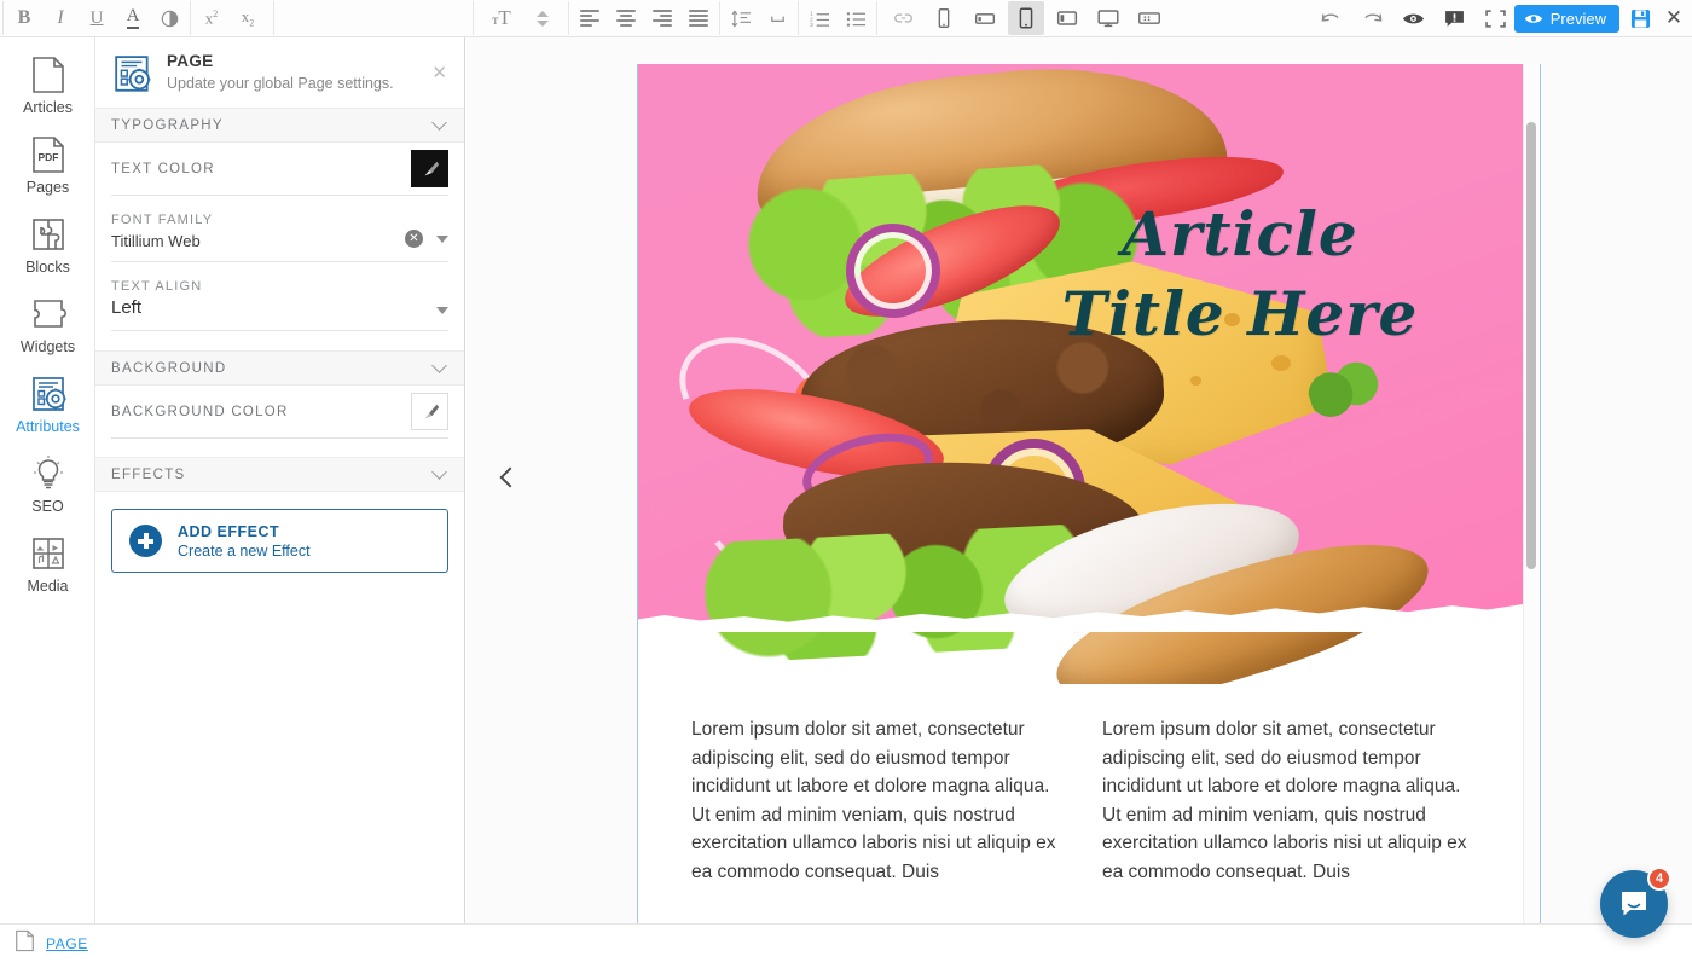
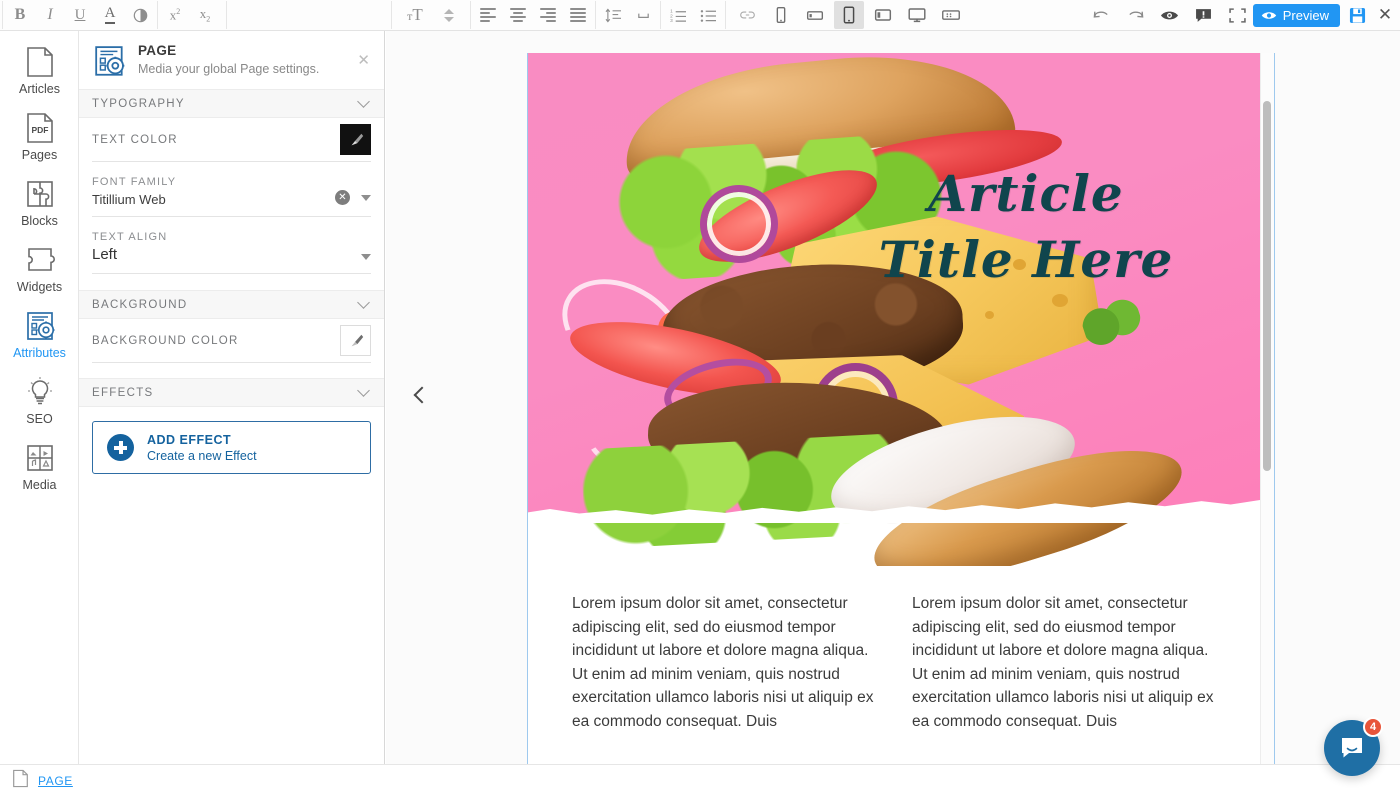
  B
  I
  U
  A
  x2
  x2
  тT
  Preview
  ✕
  Articles
  PDF
  Pages
  Blocks
  Widgets
  Attributes
  SEO
  Media
  PAGE
- Update your global Page settings.
+ Media your global Page settings.
  ✕
  TYPOGRAPHY
  TEXT COLOR
  FONT FAMILY
  Titillium Web
  ✕
  TEXT ALIGN
  Left
  BACKGROUND
  BACKGROUND COLOR
  EFFECTS
  ADD EFFECT
  Create a new Effect
  Article
  Title Here
  Lorem ipsum dolor sit amet, consectetur adipiscing elit, sed do eiusmod tempor incididunt ut labore et dolore magna aliqua. Ut enim ad minim veniam, quis nostrud exercitation ullamco laboris nisi ut aliquip ex ea commodo consequat. Duis
  Lorem ipsum dolor sit amet, consectetur adipiscing elit, sed do eiusmod tempor incididunt ut labore et dolore magna aliqua. Ut enim ad minim veniam, quis nostrud exercitation ullamco laboris nisi ut aliquip ex ea commodo consequat. Duis
  PAGE
  4
